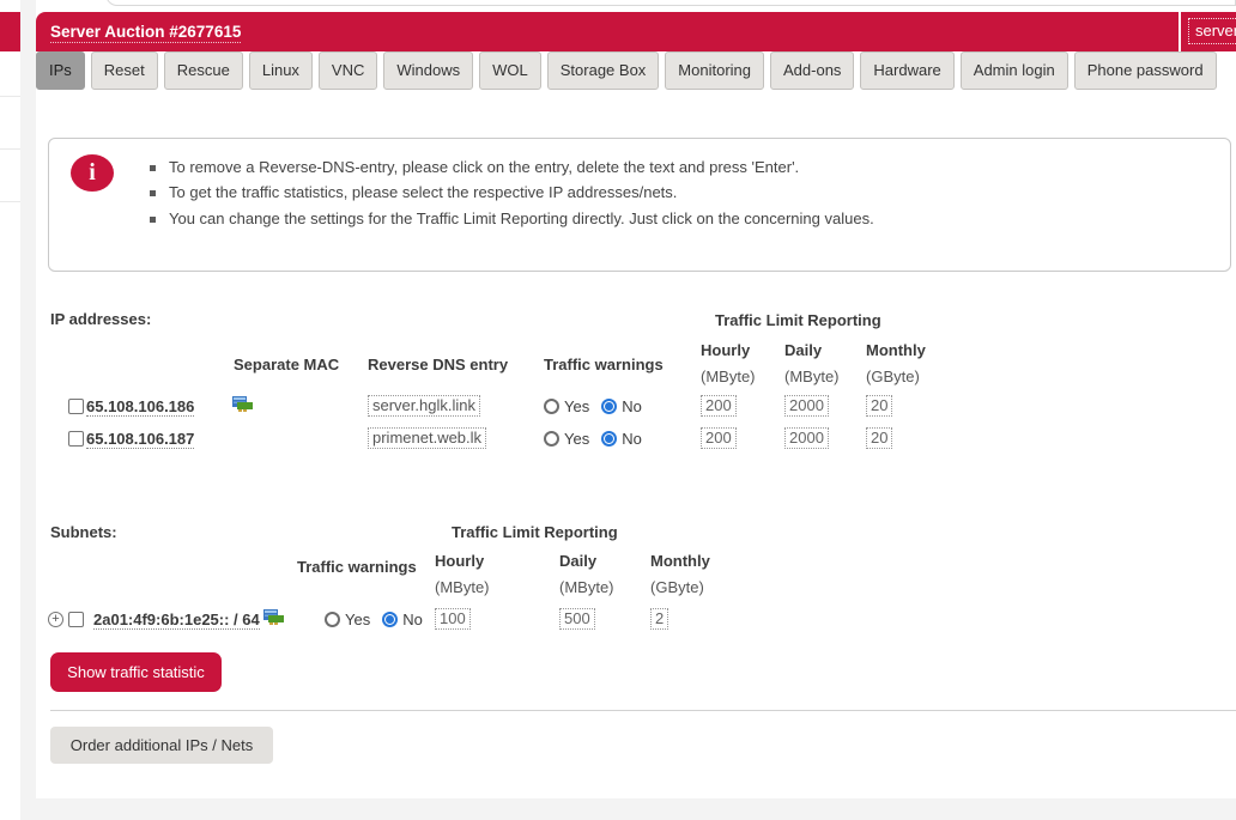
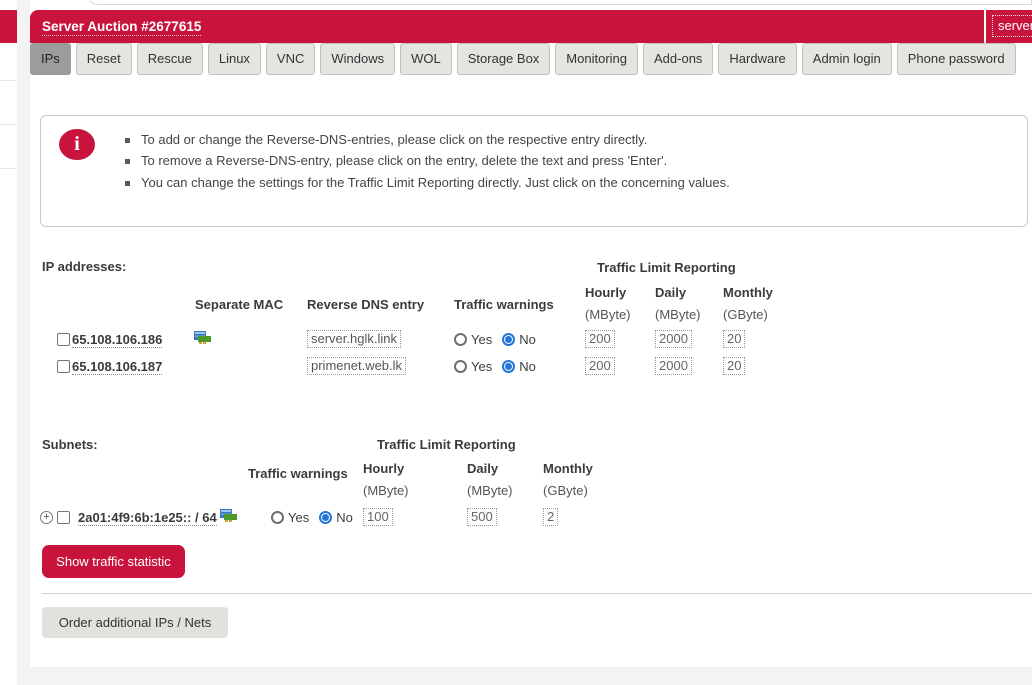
  Server Auction #2677615
  serve
  IPs
  Reset
  Rescue
  Linux
  VNC
  Windows
  WOL
  Storage Box
  Monitoring
  Add-ons
  Hardware
  Admin login
  Phone password
+ To add or change the Reverse-DNS-entries, please click on the respective entry directly.
  To remove a Reverse-DNS-entry, please click on the entry, delete the text and press 'Enter'.
- To get the traffic statistics, please select the respective IP addresses/nets.
  You can change the settings for the Traffic Limit Reporting directly. Just click on the concerning values.
  IP addresses:
  Traffic Limit Reporting
  Separate MAC
  Reverse DNS entry
  Traffic warnings
  Hourly
  Daily
  Monthly
  (MByte)
  (MByte)
  (GByte)
  65.108.106.186
  server.hglk.link
  Yes No
  200
  2000
  20
  65.108.106.187
  primenet.web.lk
  Yes No
  200
  2000
  20
  Subnets:
  Traffic Limit Reporting
  Traffic warnings
  Hourly
  Daily
  Monthly
  (MByte)
  (MByte)
  (GByte)
  2a01:4f9:6b:1e25:: / 64
  Yes No
  100
  500
  2
  Show traffic statistic
  Order additional IPs / Nets
